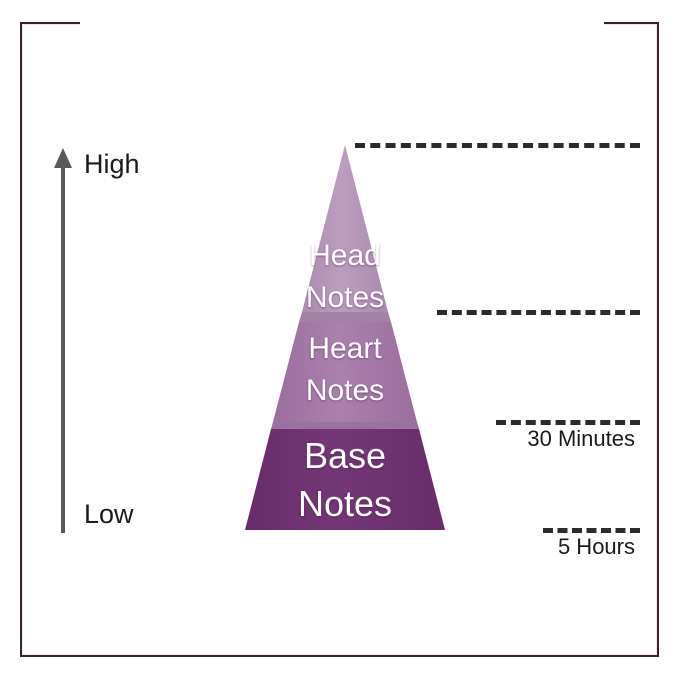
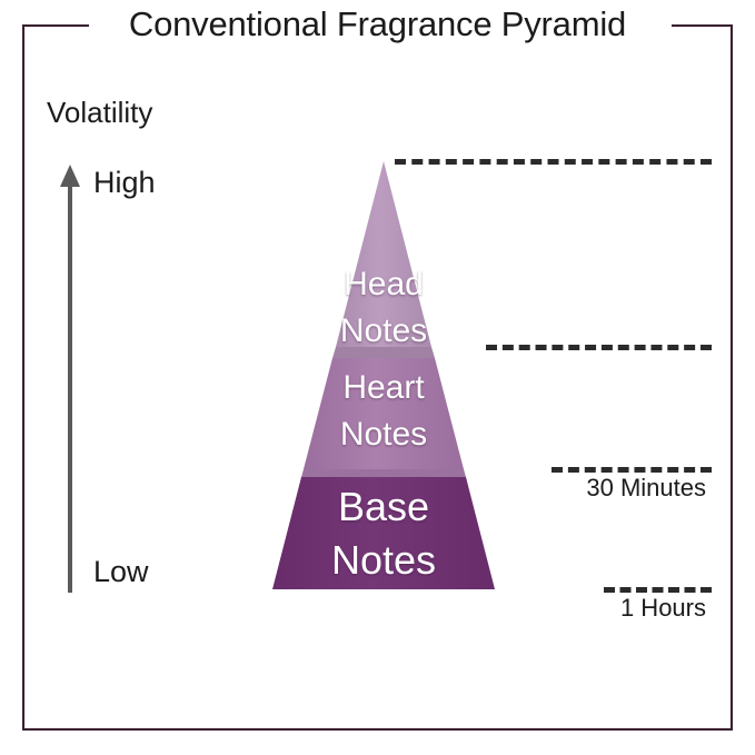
+ Conventional Fragrance Pyramid
+ Volatility
  High
  Low
  Head
  Notes
  Heart
  Notes
  Base
  Notes
  30 Minutes
- 5 Hours
+ 1 Hours
